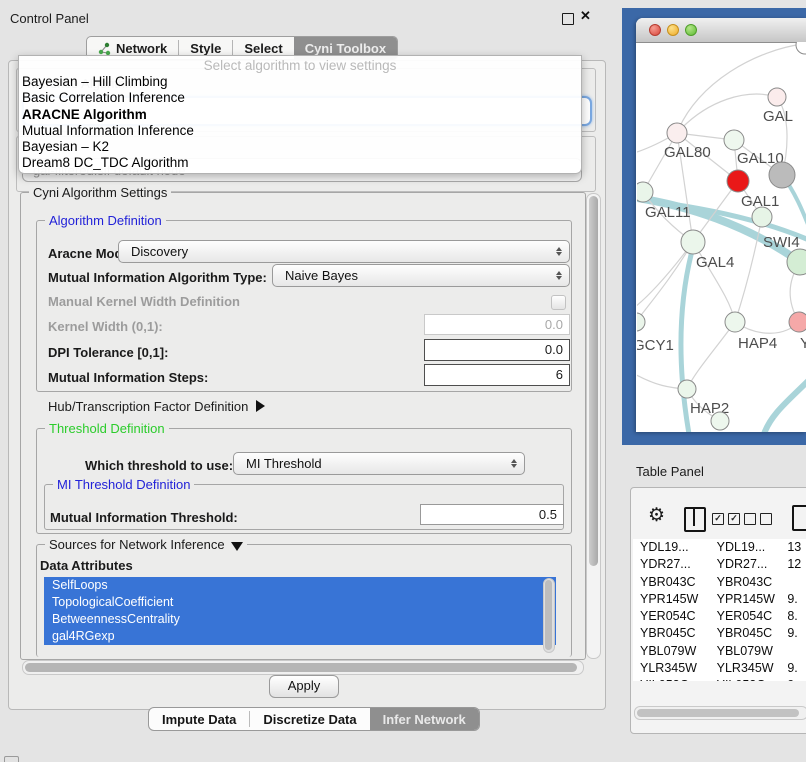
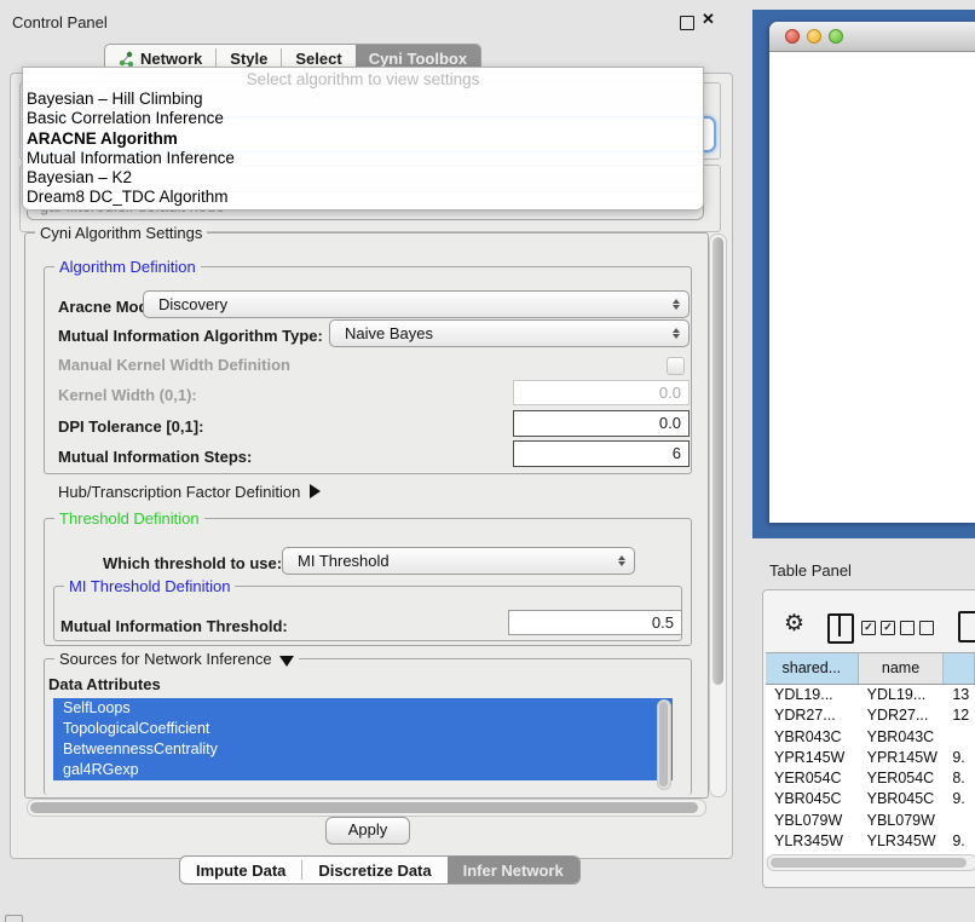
  Control Panel
  ✕
  Network
  Style
  Select
  Cyni Toolbox
  Select algorithm to view settings
  Bayesian – Hill Climbing
  Basic Correlation Inference
  ARACNE Algorithm
  Mutual Information Inference
  Bayesian – K2
  Dream8 DC_TDC Algorithm
  Cyni Algorithm Settings
  Algorithm Definition
  Aracne Mo
  Discovery
  Mutual Information Algorithm Type:
  Naive Bayes
  Manual Kernel Width Definition
  Kernel Width (0,1):
  0.0
  DPI Tolerance [0,1]:
  0.0
  Mutual Information Steps:
  6
  Hub/Transcription Factor Definition
  Threshold Definition
  Which threshold to use:
  MI Threshold
  MI Threshold Definition
  Mutual Information Threshold:
  0.5
  Sources for Network Inference
  Data Attributes
  SelfLoops
  TopologicalCoefficient
  BetweennessCentrality
  gal4RGexp
  Apply
  Impute Data
  Discretize Data
  Infer Network
- GAL
- GAL80
- GAL10
- GAL1
- GAL11
- GAL4
- SWI4
- GCY1
- HAP4
- Y
- HAP2
  Table Panel
  ⚙
  ✓
  ✓
+ shared...
+ name
  YDL19...
  YDL19...
  13
  YDR27...
  YDR27...
  12
  YBR043C
  YBR043C
  YPR145W
  YPR145W
  9.
  YER054C
  YER054C
  8.
  YBR045C
  YBR045C
  9.
  YBL079W
  YBL079W
  YLR345W
  YLR345W
  9.
